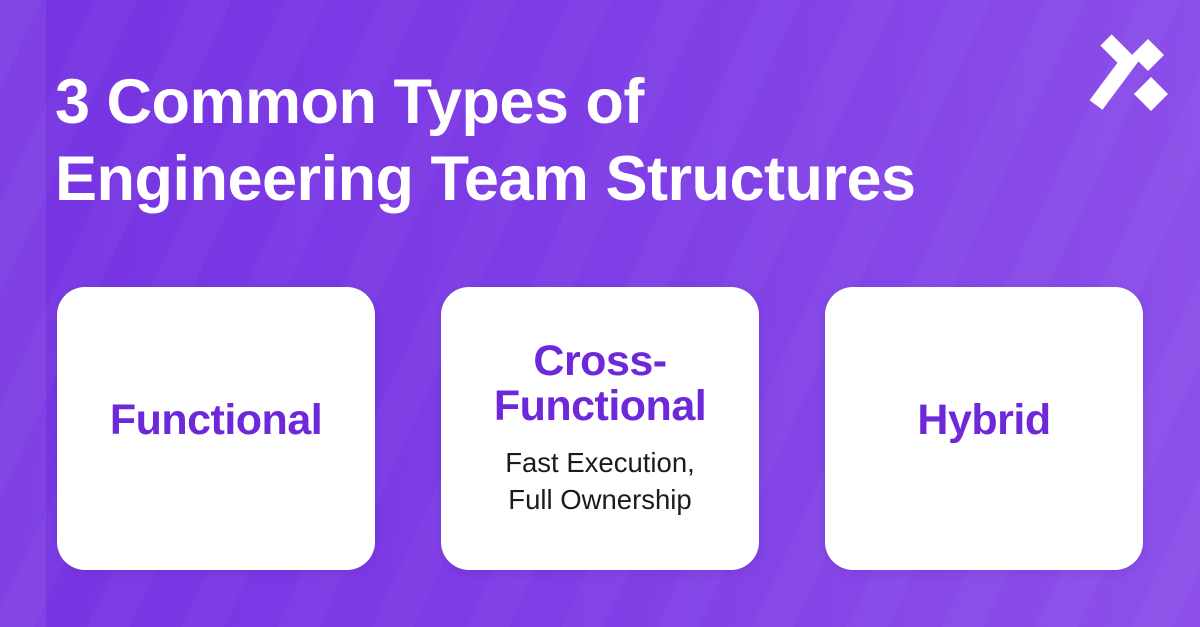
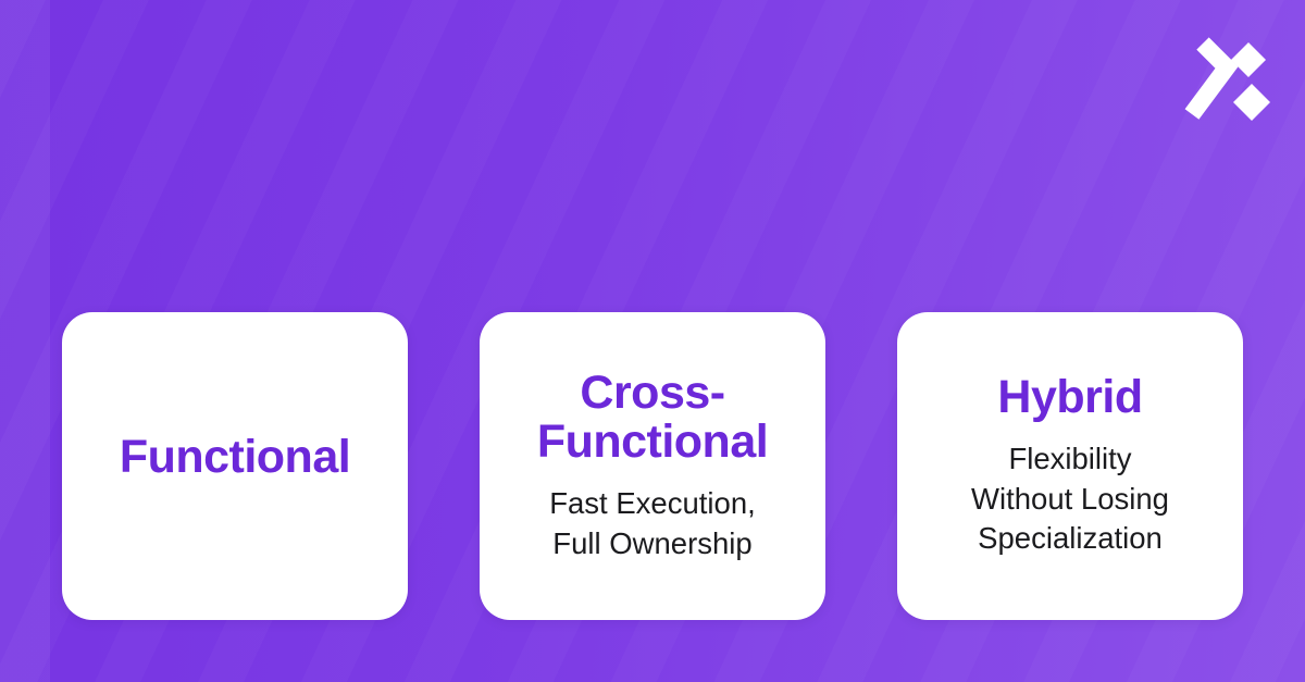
- 3 Common Types of
- Engineering Team Structures
  Functional
  Cross-
  Functional
  Fast Execution,
  Full Ownership
  Hybrid
+ Flexibility
+ Without Losing
+ Specialization
